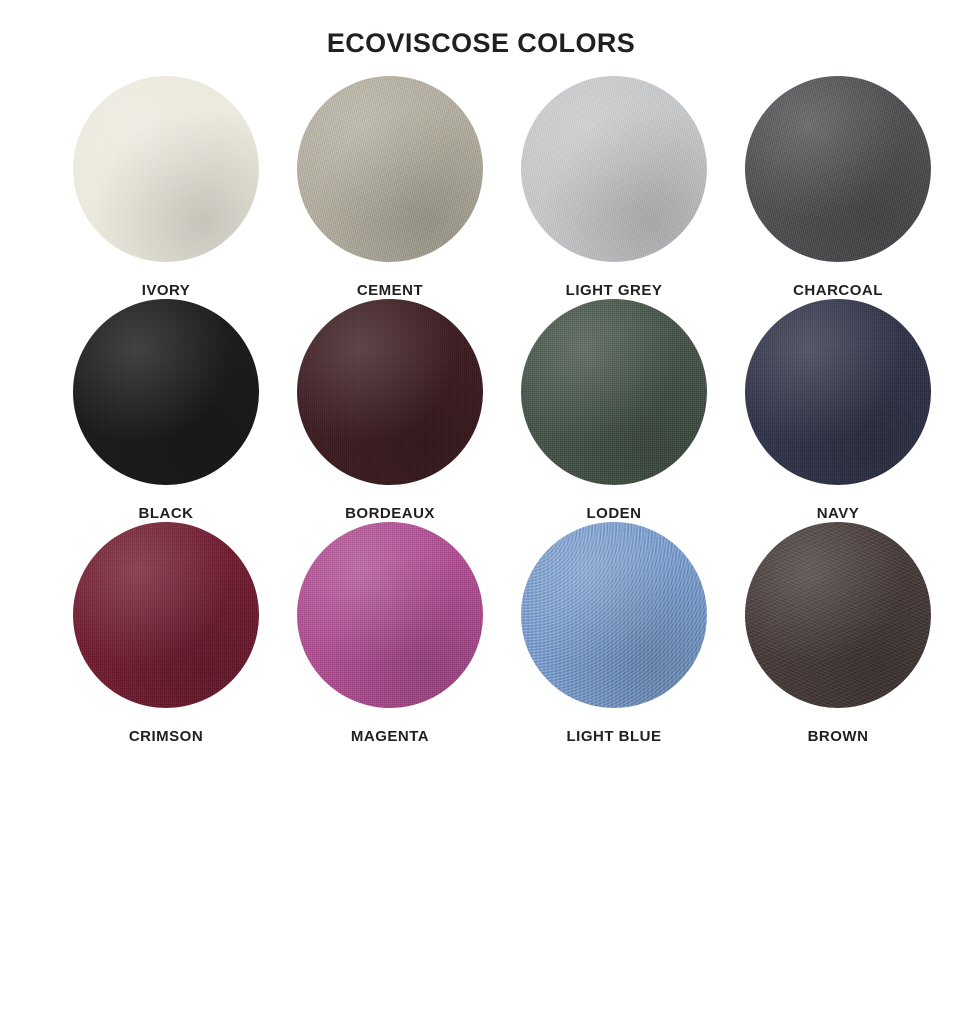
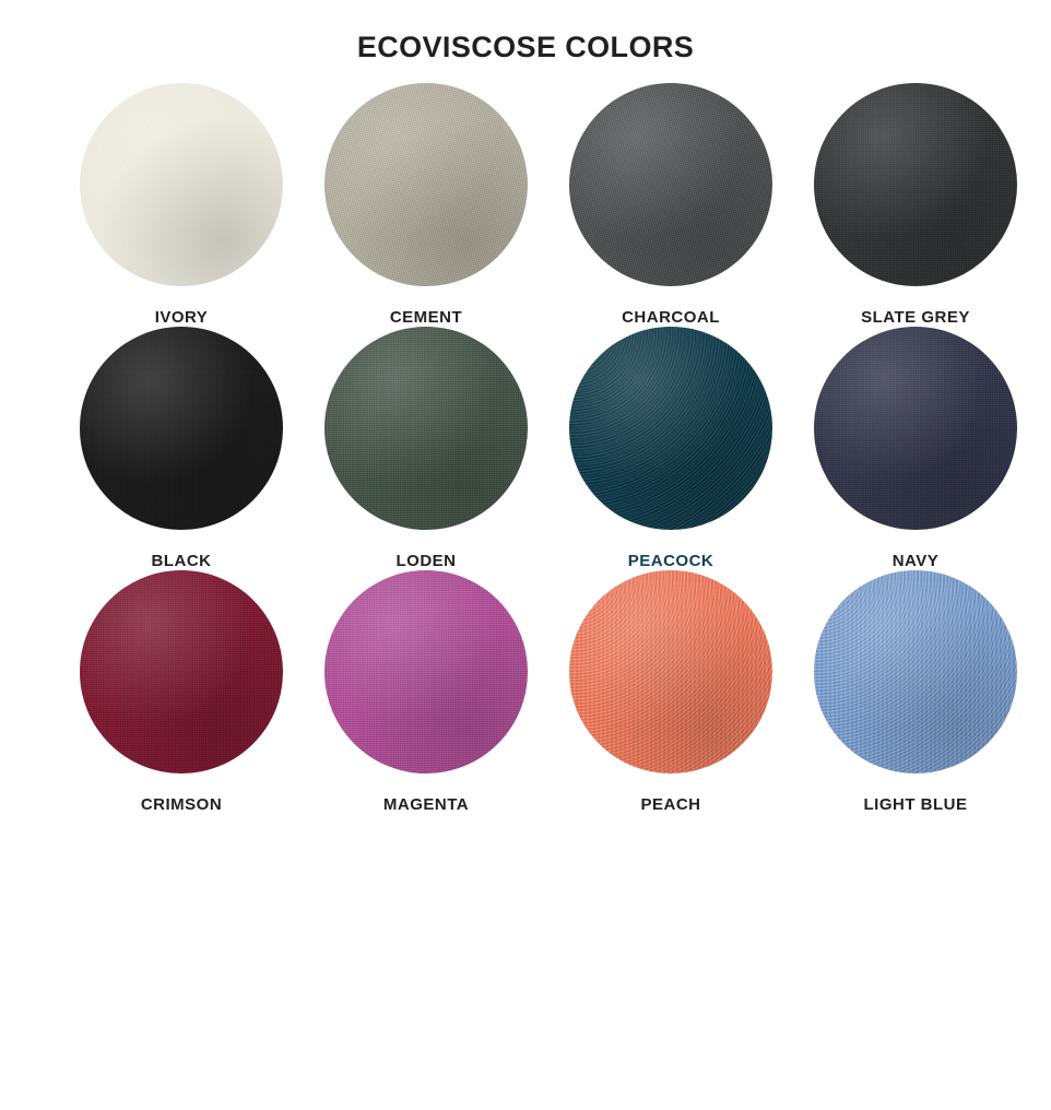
  ECOVISCOSE COLORS
  IVORY
  CEMENT
- LIGHT GREY
  CHARCOAL
+ SLATE GREY
  BLACK
- BORDEAUX
  LODEN
+ PEACOCK
  NAVY
  CRIMSON
  MAGENTA
+ PEACH
  LIGHT BLUE
- BROWN
